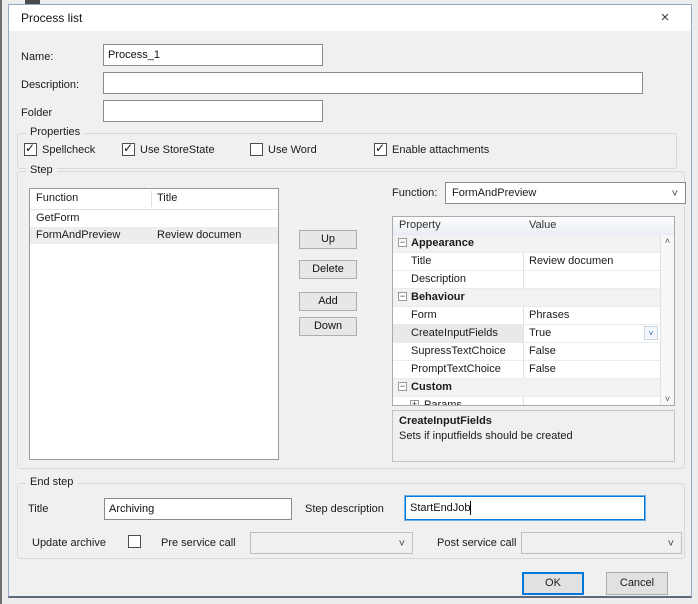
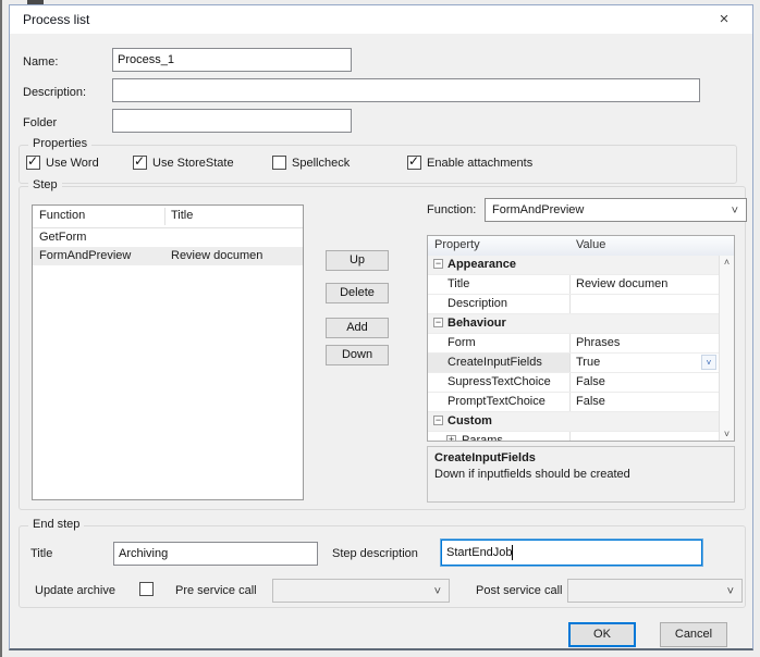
  Process list
  ×
  Name:
  Process_1
  Description:
  Folder
  Properties
  ✓
- Spellcheck
+ Use Word
  ✓
  Use StoreState
- Use Word
+ Spellcheck
  ✓
  Enable attachments
  Step
  Function
  Title
  GetForm
  FormAndPreview
  Review documen
  Up
  Delete
  Add
  Down
  Function:
  FormAndPreview
  ˅
  Property
  Value
  −
  Appearance
  Title
  Review documen
  Description
  −
  Behaviour
  Form
  Phrases
  CreateInputFields
  True
  ˅
  SupressTextChoice
  False
  PromptTextChoice
  False
  −
  Custom
  +
  ˄
  ˅
  CreateInputFields
- Sets if inputfields should be created
+ Down if inputfields should be created
  End step
  Title
  Archiving
  Step description
  StartEndJob
  Update archive
  Pre service call
  ˅
  Post service call
  ˅
  OK
  Cancel
